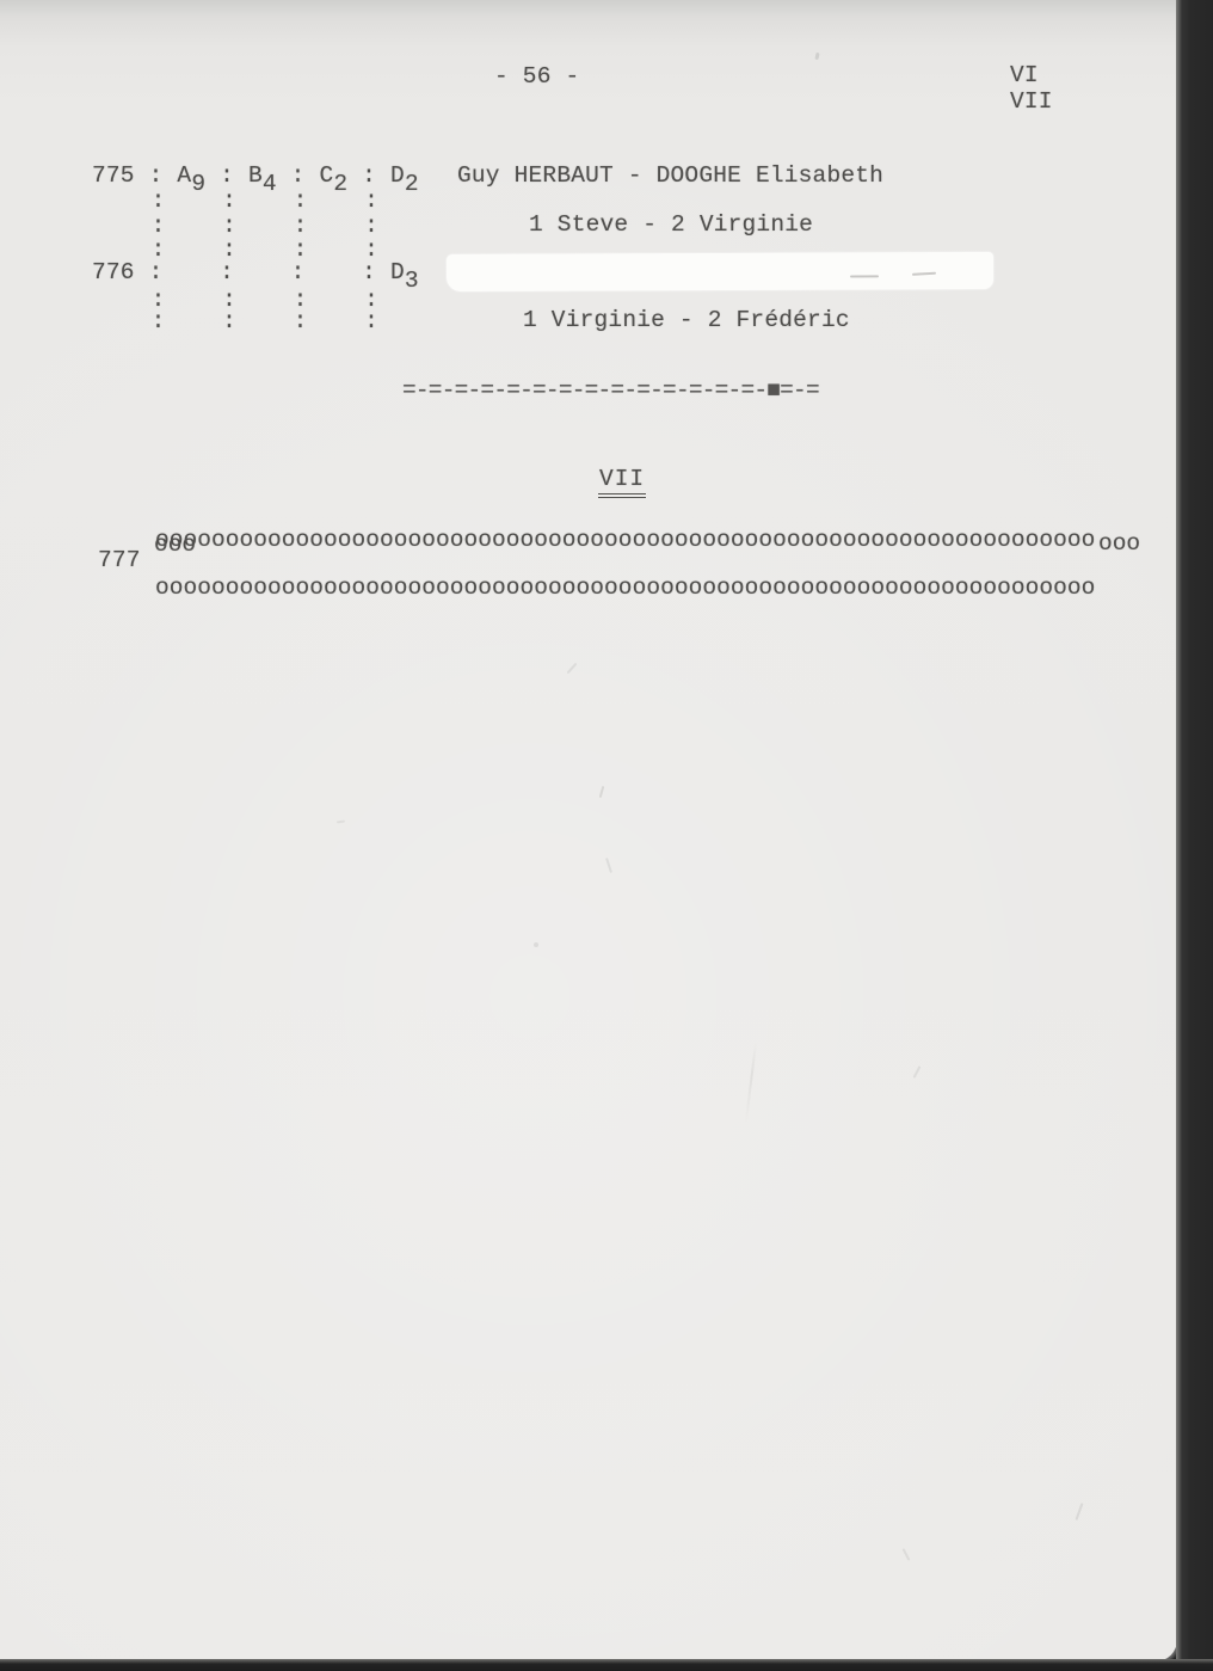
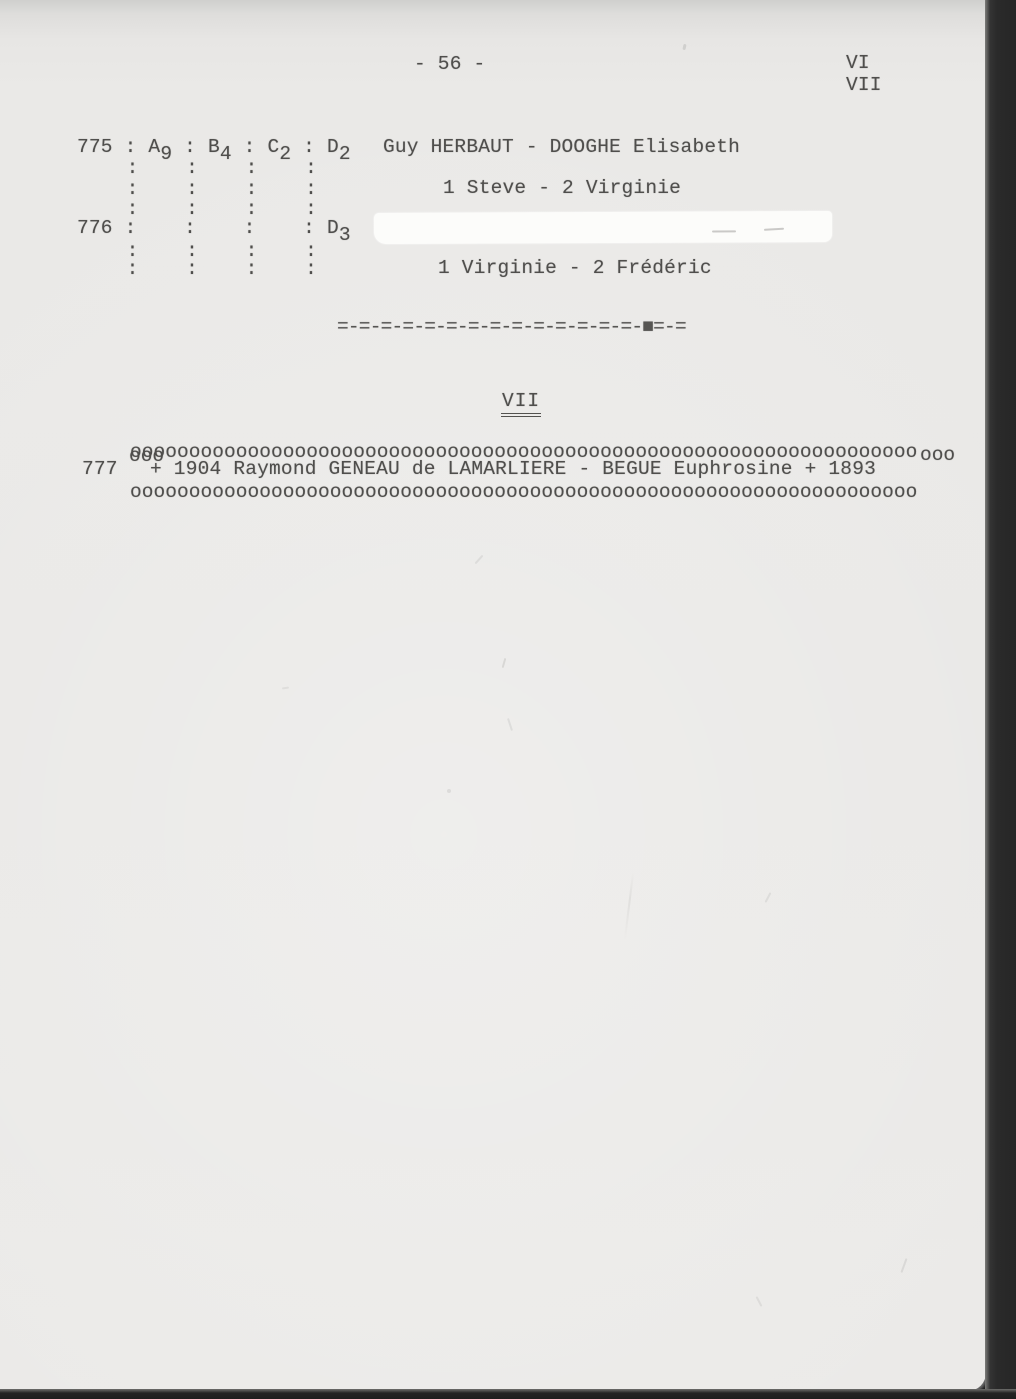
  - 56 -
  VI
  VII
  775 : A9 : B4 : C2 : D2
  Guy HERBAUT - DOOGHE Elisabeth
  : : : :
  : : : :
  1 Steve - 2 Virginie
  : : : :
  776 : : : : D3
  : : : :
  : : : :
  1 Virginie - 2 Frédéric
  =-=-=-=-=-=-=-=-=-=-=-=-=-=-■=-=
  VII
  777
  ooooooooooooooooooooooooooooooooooooooooooooooooooooooooooooooooooo
  ooo
+ + 1904 Raymond GENEAU de LAMARLIERE - BEGUE Euphrosine + 1893
  ooo
  ooooooooooooooooooooooooooooooooooooooooooooooooooooooooooooooooooo
